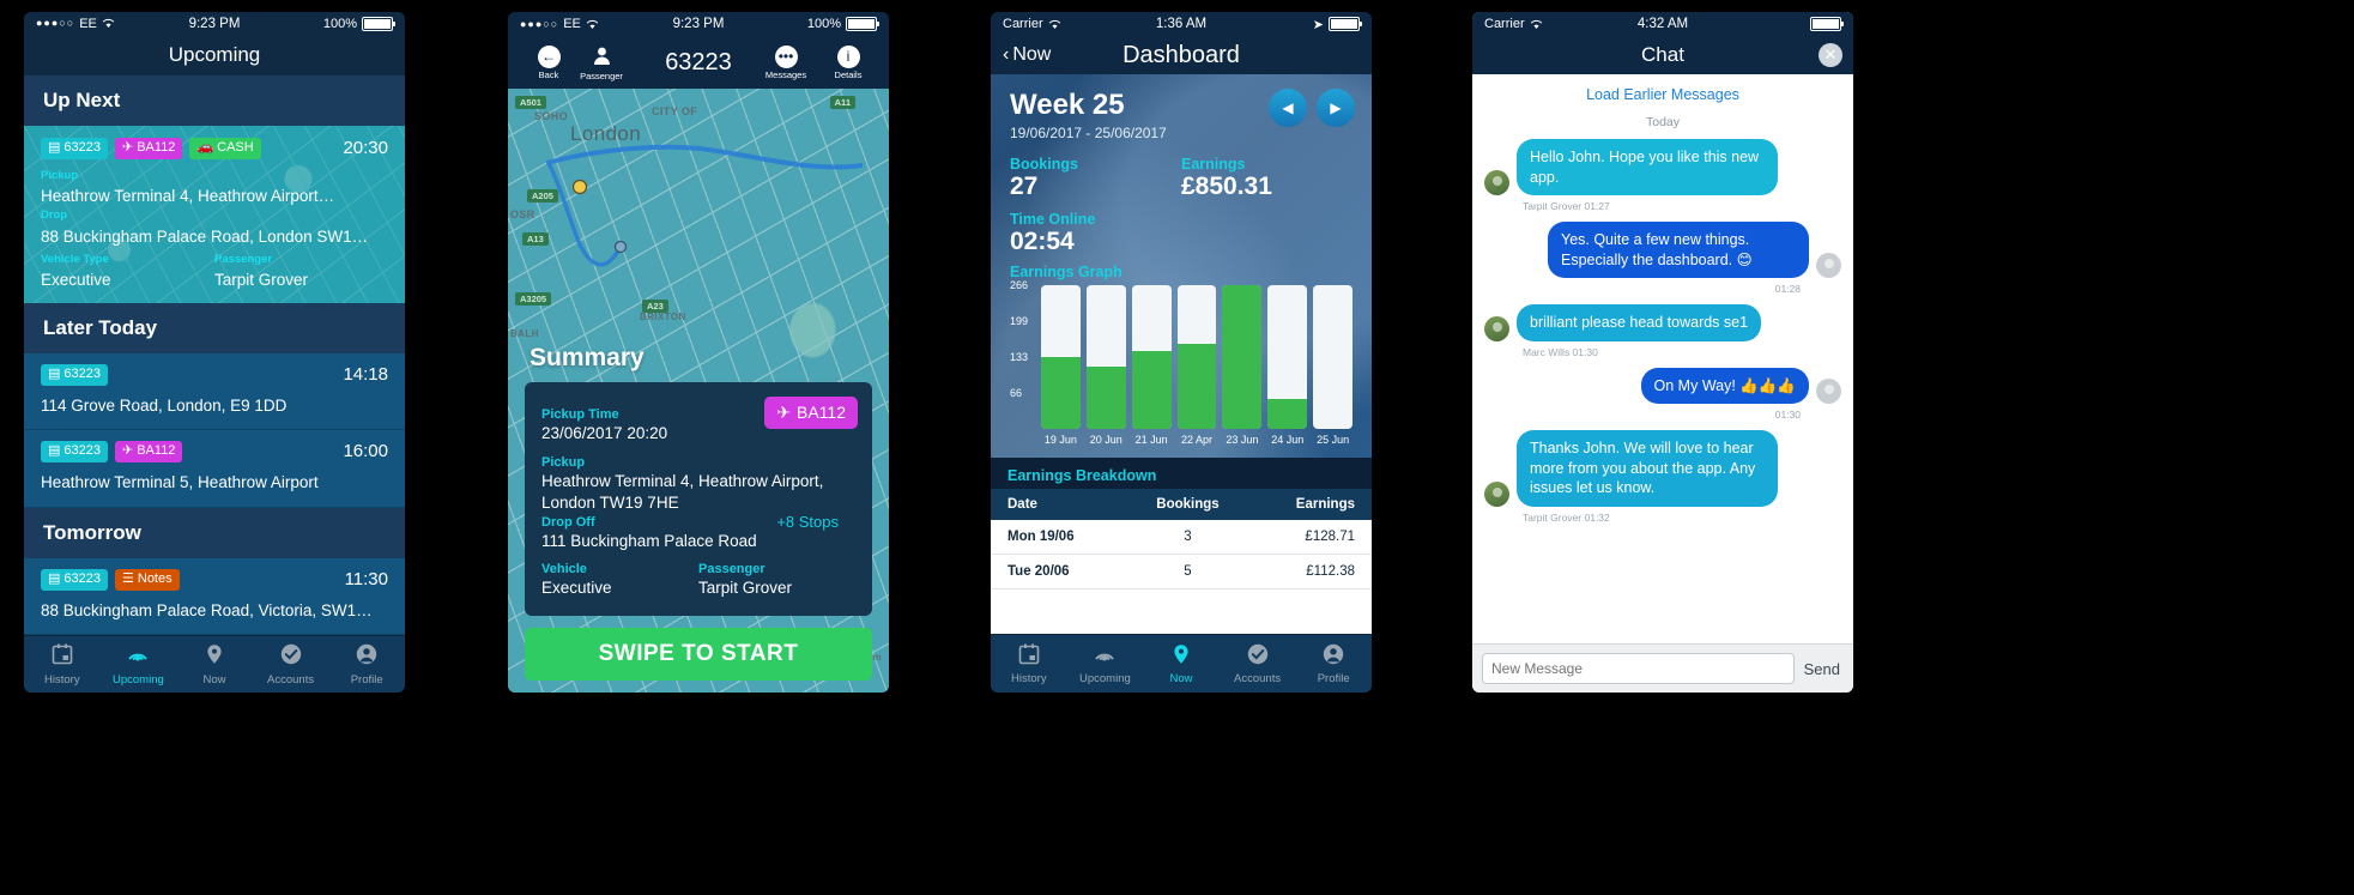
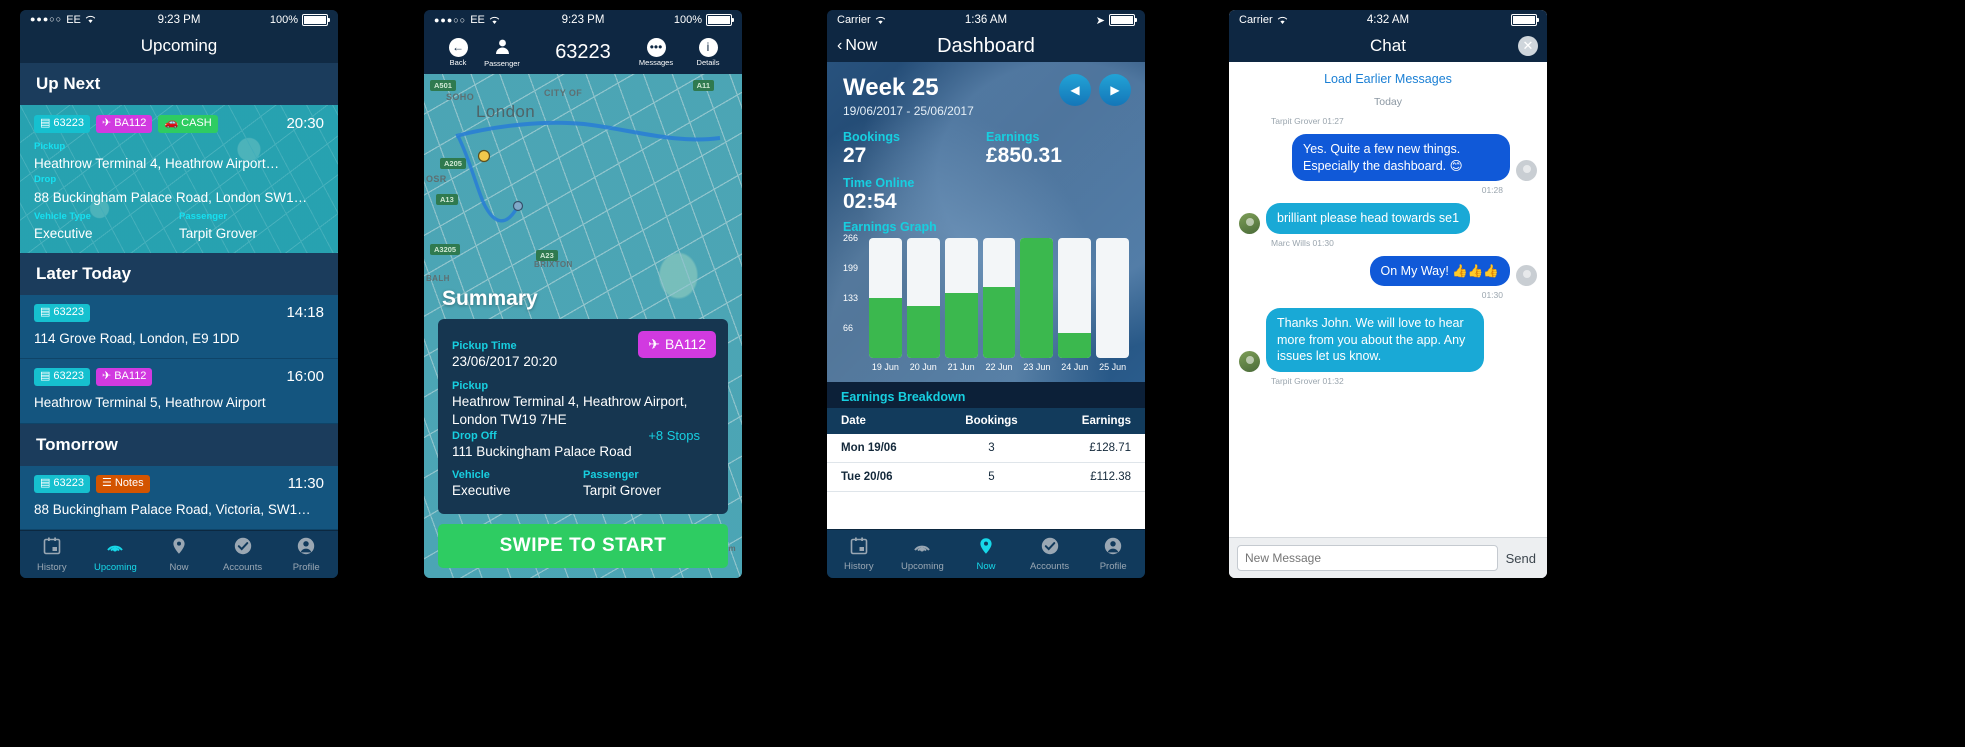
  ●●●○○
  EE
  9:23 PM
  100%
  Upcoming
  Up Next
  ▤
  63223
  ✈
  BA112
  🚗
  CASH
  20:30
  Pickup
  Heathrow Terminal 4, Heathrow Airport…
  Drop
  88 Buckingham Palace Road, London SW1…
  Vehicle Type
  Executive
  Passenger
  Tarpit Grover
  Later Today
  ▤
  63223
  14:18
  114 Grove Road, London, E9 1DD
  ▤
  63223
  ✈
  BA112
  16:00
  Heathrow Terminal 5, Heathrow Airport
  Tomorrow
  ▤
  63223
  ☰
  Notes
  11:30
  88 Buckingham Palace Road, Victoria, SW1…
  History
  Upcoming
  Now
  Accounts
  Profile
  ●●●○○
  EE
  9:23 PM
  100%
  ←
  Back
  Passenger
  63223
  •••
  Messages
  i
  Details
  A501
  A11
  A3205
  A23
  A13
  A205
  SOHO
  CITY OF
  London
  OSR
  BRIXTON
  BALH
  Summary
  ✈
  BA112
  Pickup Time
  23/06/2017 20:20
  Pickup
  Heathrow Terminal 4, Heathrow Airport, London TW19 7HE
  Drop Off
  +8 Stops
  111 Buckingham Palace Road
  Vehicle
  Executive
  Passenger
  Tarpit Grover
  SWIPE TO START
  Carrier
  1:36 AM
  ➤
  ‹
  Now
  Dashboard
  ◀
  ▶
  Week 25
  19/06/2017 - 25/06/2017
  Bookings
  27
  Earnings
  £850.31
  Time Online
  02:54
  Earnings Graph
  266
  199
  133
  66
  19 Jun
  20 Jun
  21 Jun
- 22 Apr
+ 22 Jun
  23 Jun
  24 Jun
  25 Jun
  Earnings Breakdown
  Date	Bookings	Earnings
  Mon 19/06	3	£128.71
  Tue 20/06	5	£112.38
  History
  Upcoming
  Now
  Accounts
  Profile
  Carrier
  4:32 AM
  Chat
  ✕
  Load Earlier Messages
  Today
- Hello John. Hope you like this new app.
  Tarpit Grover 01:27
  Yes. Quite a few new things. Especially the dashboard. 😊
  01:28
  brilliant please head towards se1
  Marc Wills 01:30
  On My Way! 👍👍👍
  01:30
  Thanks John. We will love to hear more from you about the app. Any issues let us know.
  Tarpit Grover 01:32
  New Message
  Send
